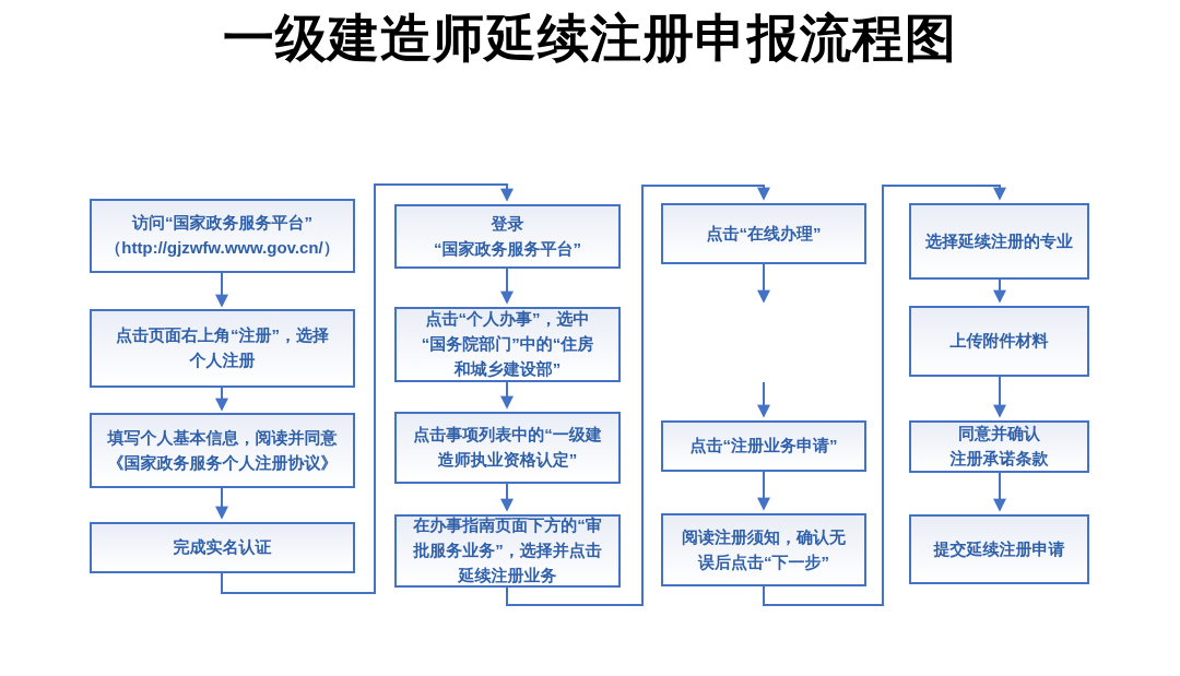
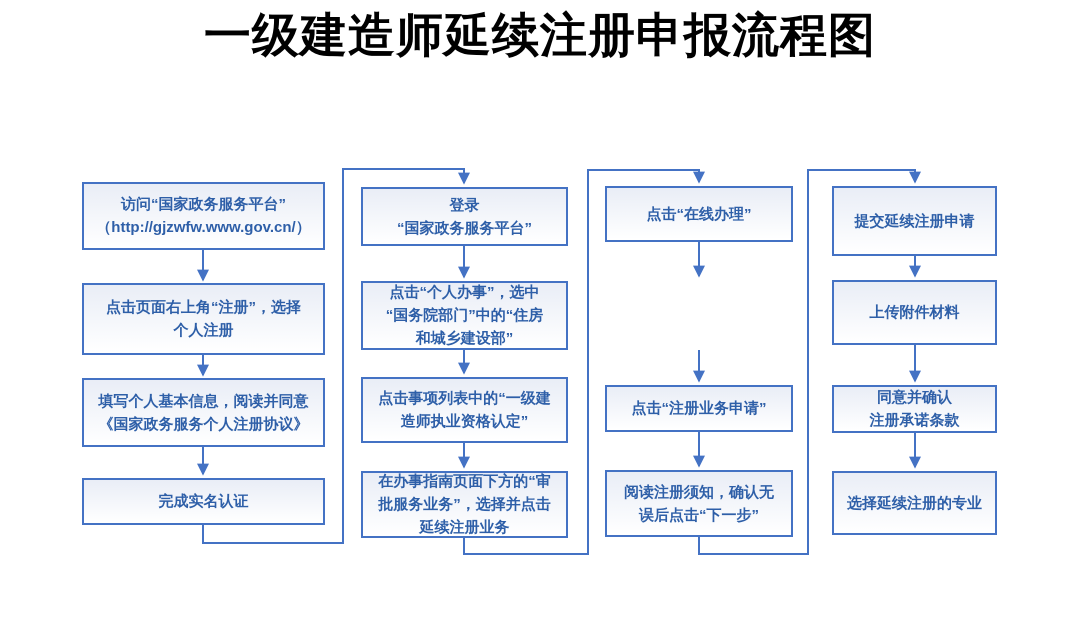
  一级建造师延续注册申报流程图
  访问“国家政务服务平台”
  （http://gjzwfw.www.gov.cn/）
  点击页面右上角“注册”，选择
  个人注册
  填写个人基本信息，阅读并同意
  《国家政务服务个人注册协议》
  完成实名认证
  登录
  “国家政务服务平台”
  点击“个人办事”，选中
  “国务院部门”中的“住房
  和城乡建设部”
  点击事项列表中的“一级建
  造师执业资格认定”
  在办事指南页面下方的“审
  批服务业务”，选择并点击
  延续注册业务
  点击“在线办理”
  点击“注册业务申请”
  阅读注册须知，确认无
  误后点击“下一步”
- 选择延续注册的专业
+ 提交延续注册申请
  上传附件材料
  同意并确认
  注册承诺条款
- 提交延续注册申请
+ 选择延续注册的专业
